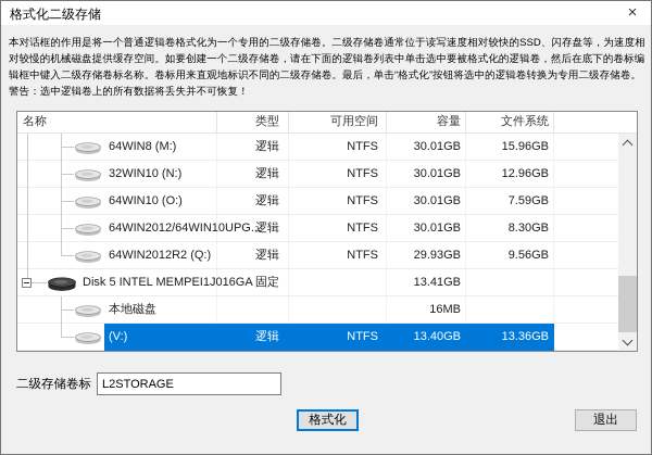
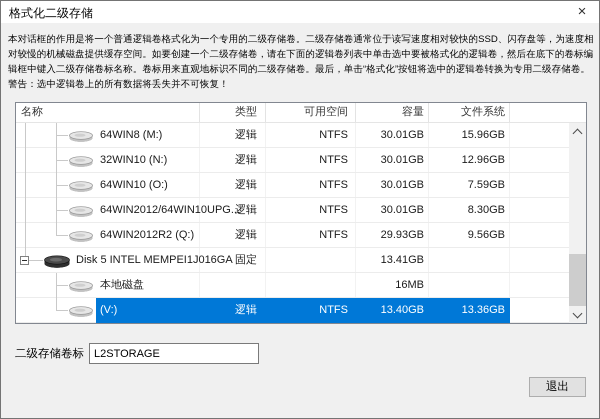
  格式化二级存储
  ×
  本对话框的作用是将一个普通逻辑卷格式化为一个专用的二级存储卷。二级存储卷通常位于读写速度相对较快的SSD、闪存盘等，为速度相
  对较慢的机械磁盘提供缓存空间。如要创建一个二级存储卷，请在下面的逻辑卷列表中单击选中要被格式化的逻辑卷，然后在底下的卷标编
  辑框中键入二级存储卷标名称。卷标用来直观地标识不同的二级存储卷。最后，单击“格式化”按钮将选中的逻辑卷转换为专用二级存储卷。
  警告：选中逻辑卷上的所有数据将丢失并不可恢复！
  名称
  类型
  可用空间
  容量
  文件系统
  64WIN8 (M:)
  逻辑
  NTFS
  30.01GB
  15.96GB
  32WIN10 (N:)
  逻辑
  NTFS
  30.01GB
  12.96GB
  64WIN10 (O:)
  逻辑
  NTFS
  30.01GB
  7.59GB
  64WIN2012/64WIN10UPG...
  逻辑
  NTFS
  30.01GB
  8.30GB
  64WIN2012R2 (Q:)
  逻辑
  NTFS
  29.93GB
  9.56GB
  Disk 5 INTEL MEMPEI1J016GA
  固定
  13.41GB
  本地磁盘
  16MB
  (V:)
  逻辑
  NTFS
  13.40GB
  13.36GB
  二级存储卷标
  L2STORAGE
- 格式化
  退出
